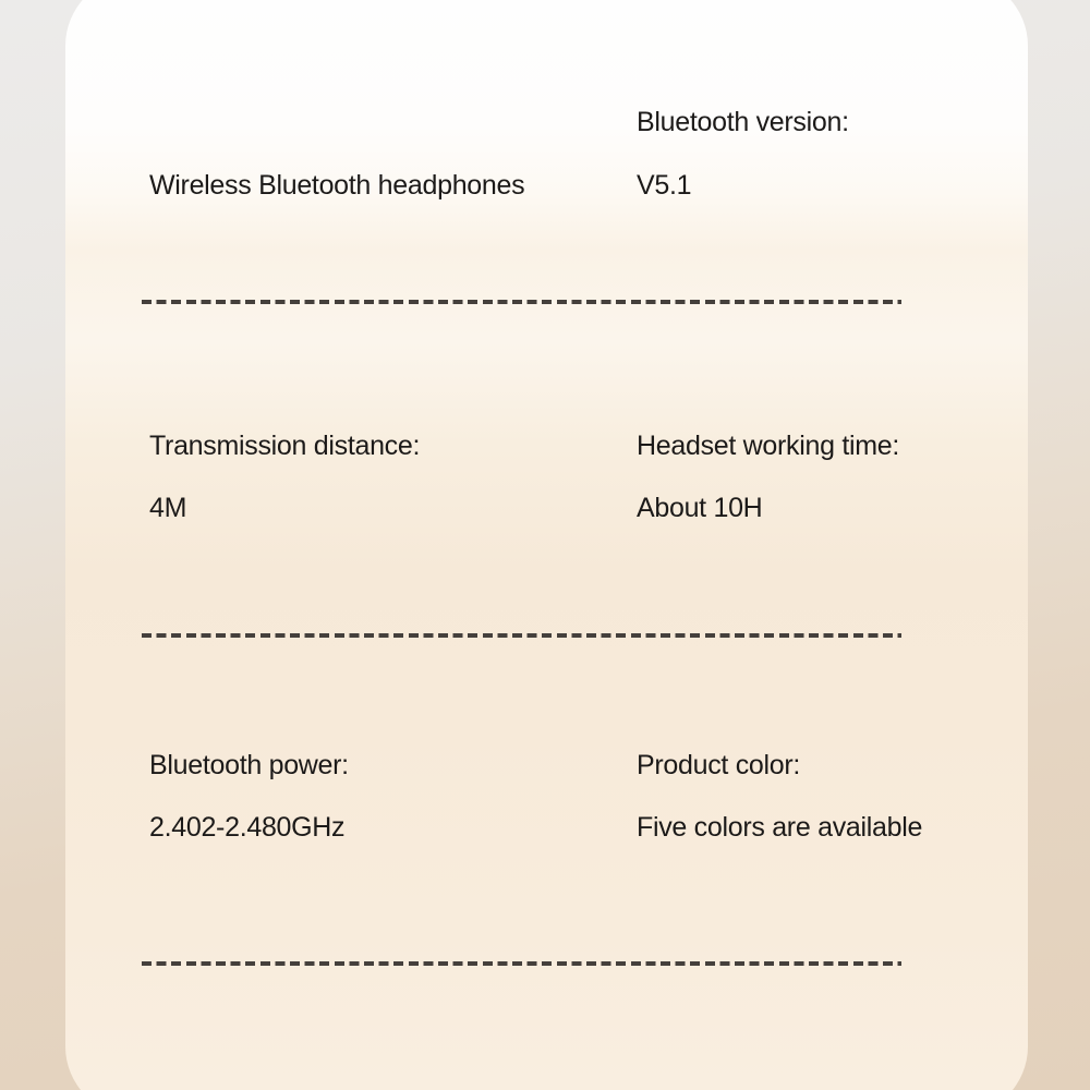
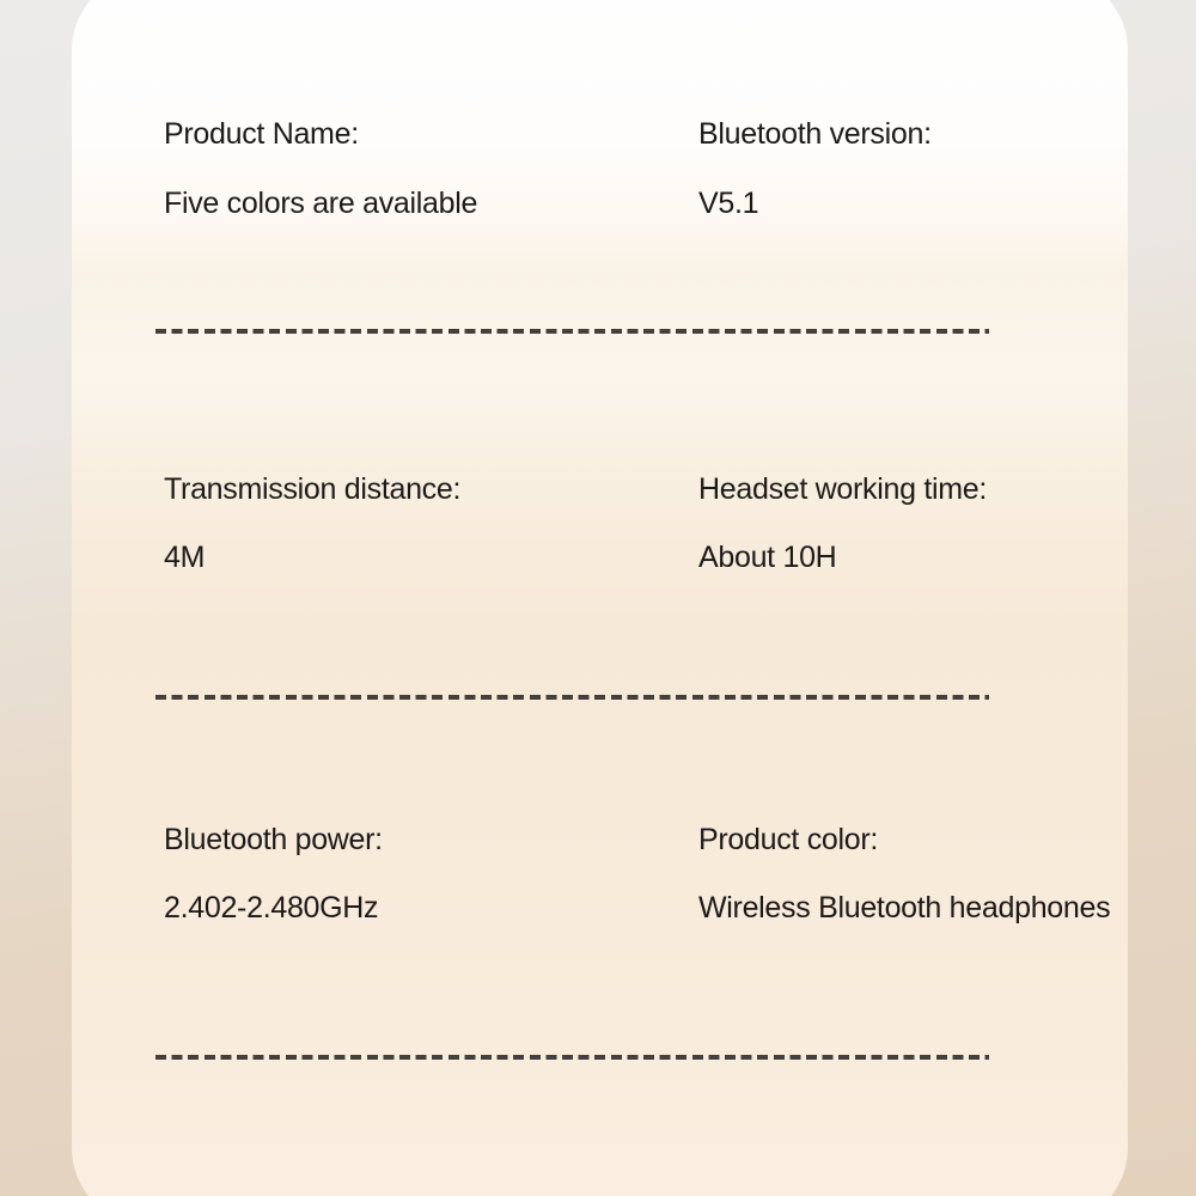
+ Product Name:
- Wireless Bluetooth headphones
+ Five colors are available
  Bluetooth version:
  V5.1
  Transmission distance:
  4M
  Headset working time:
  About 10H
  Bluetooth power:
  2.402-2.480GHz
  Product color:
- Five colors are available
+ Wireless Bluetooth headphones
